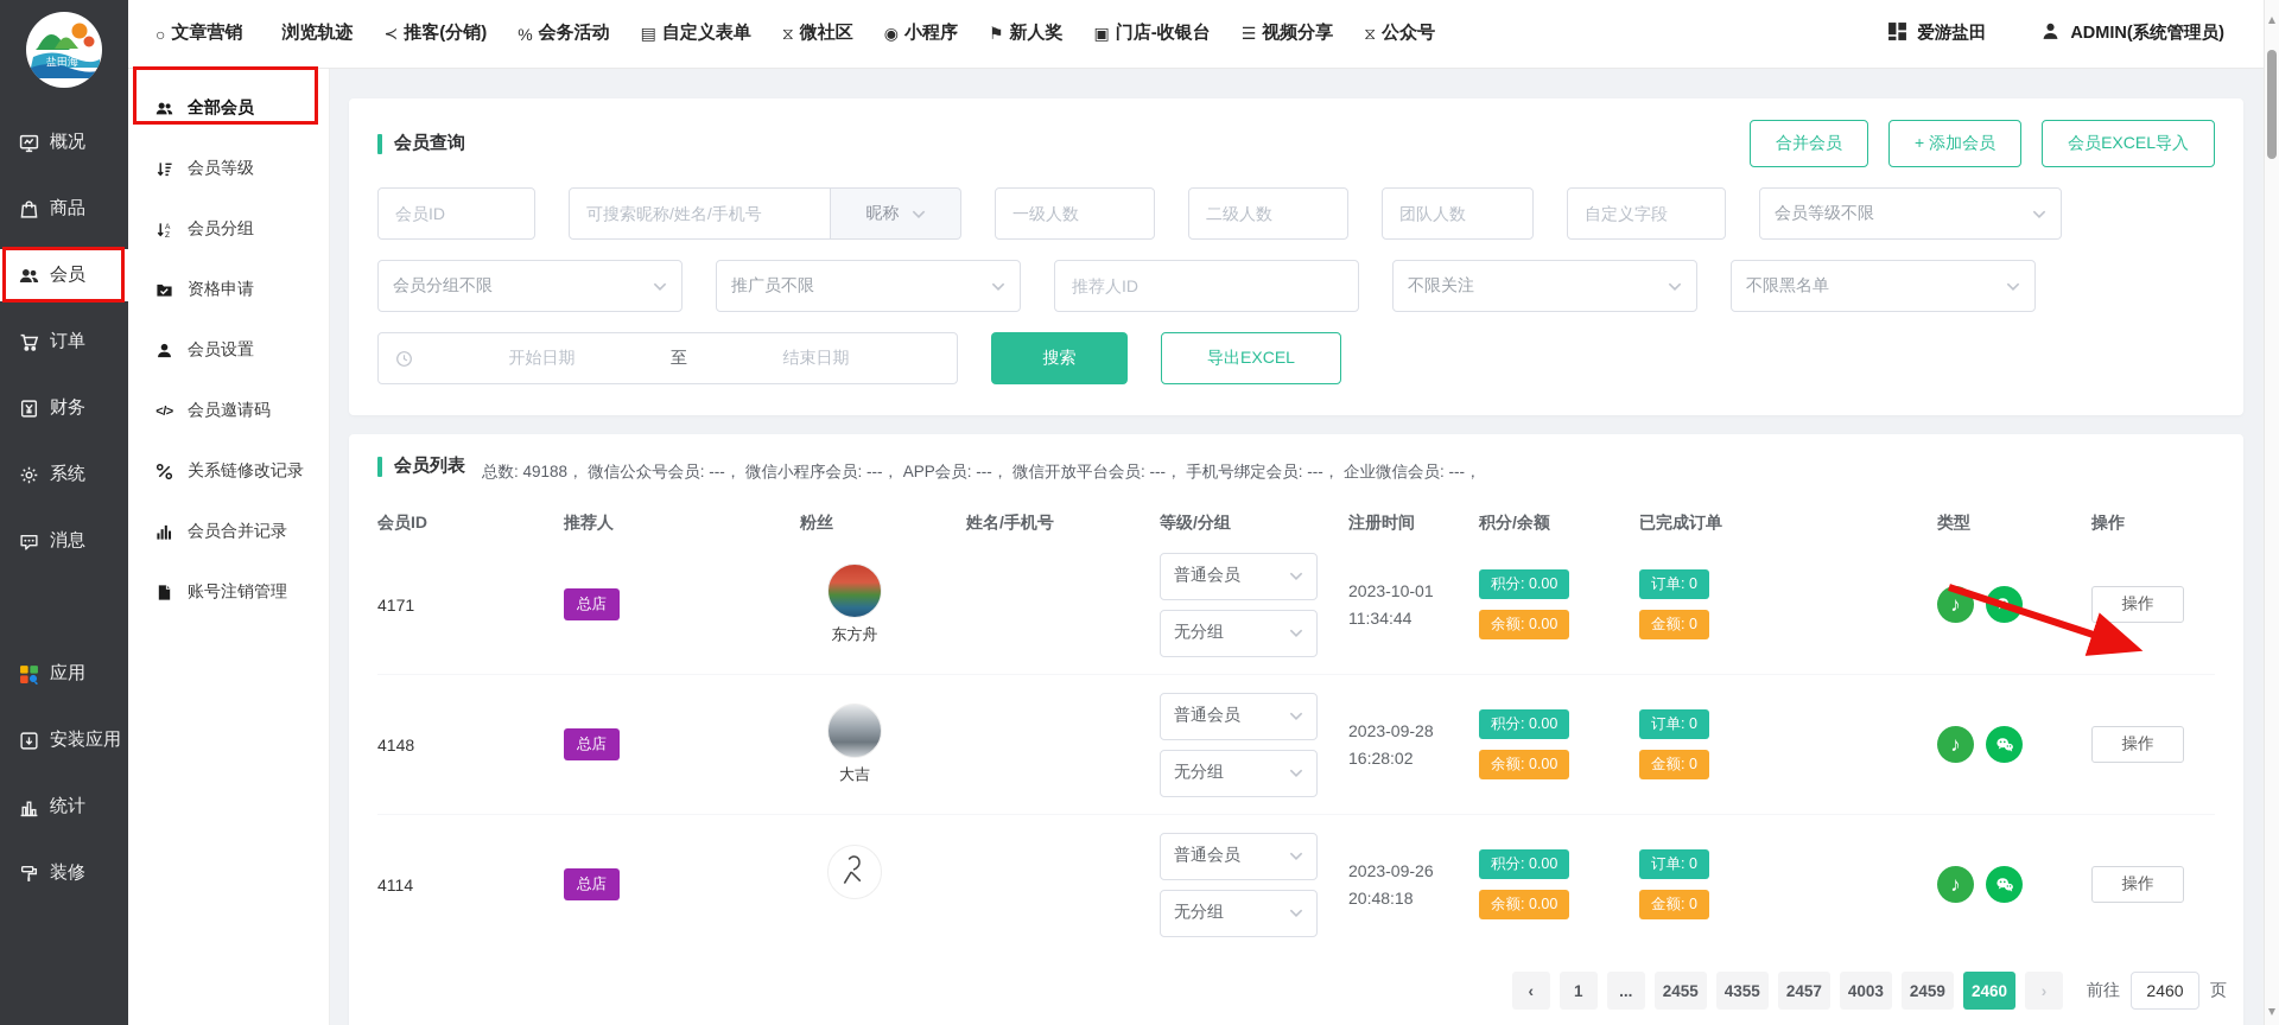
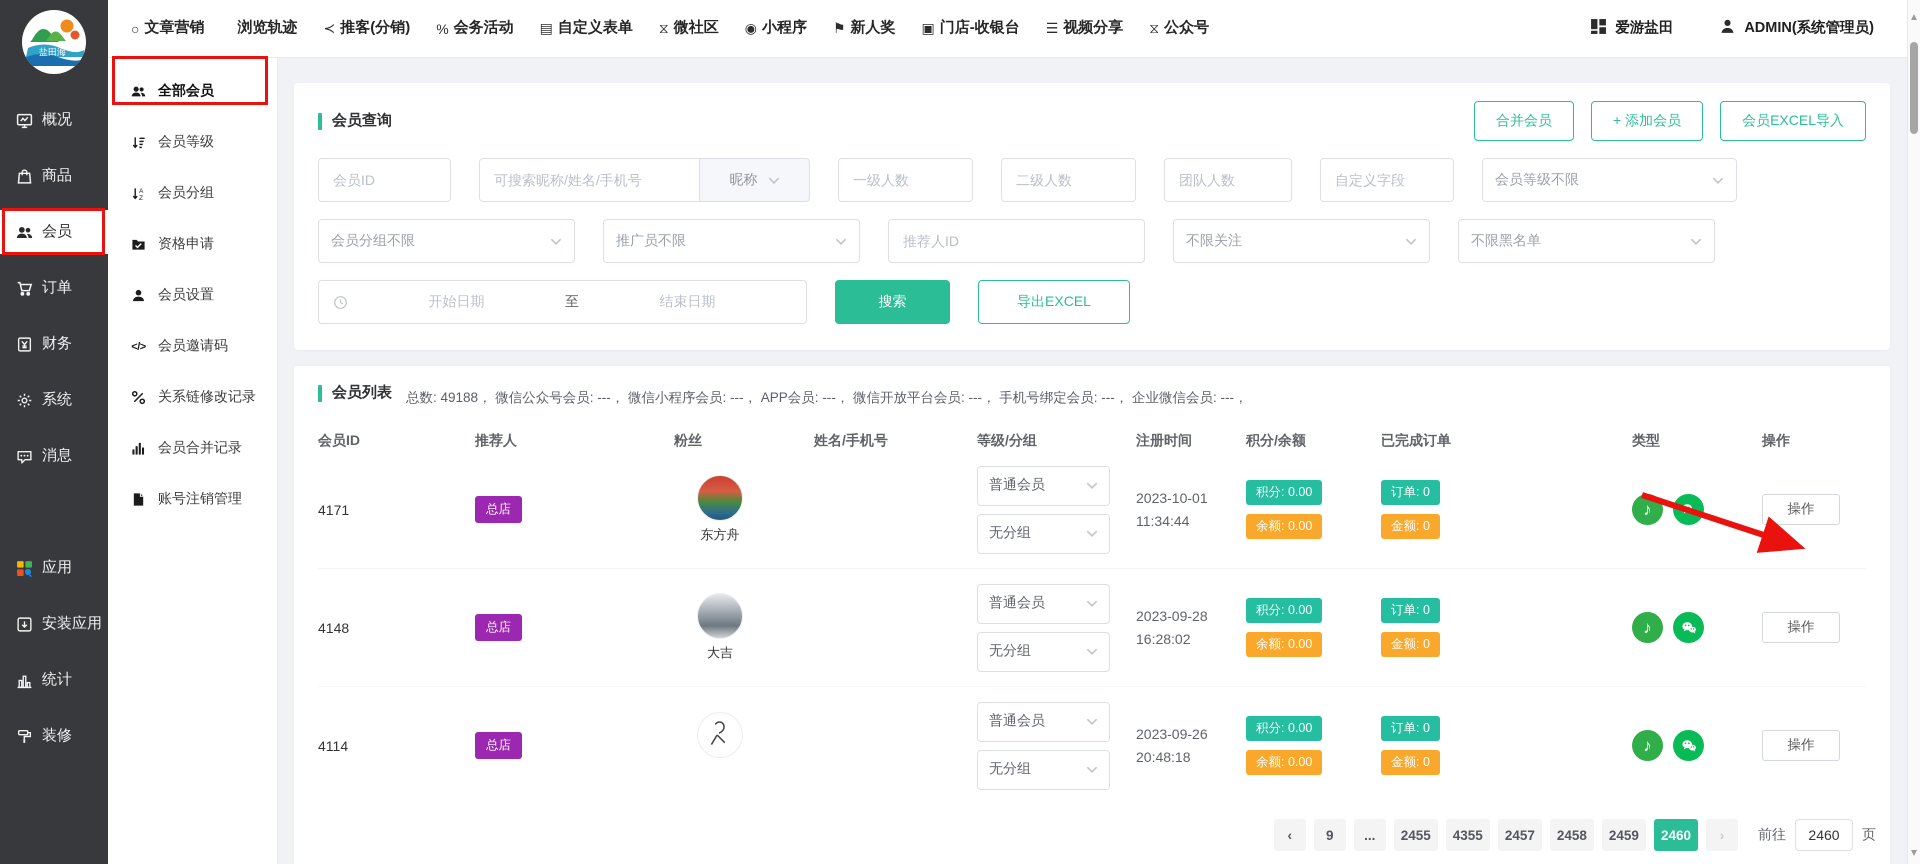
  盐田海
  概况
  商品
  会员
  订单
  财务
  系统
  消息
  应用
  安装应用
  统计
  装修
  ○
  文章营销
  浏览轨迹
  ≺
  推客(分销)
  %
  会务活动
  ▤
  自定义表单
  ⧖
  微社区
  ◉
  小程序
  ⚑
  新人奖
  ▣
  门店-收银台
  ☰
  视频分享
  ⧖
  公众号
  爱游盐田
  ADMIN(系统管理员)
  全部会员
  会员等级
  会员分组
  资格申请
  会员设置
  </>
  会员邀请码
  关系链修改记录
  会员合并记录
  账号注销管理
  会员查询
  合并会员
  + 添加会员
  会员EXCEL导入
  会员ID
  可搜索昵称/姓名/手机号
  昵称
  一级人数
  二级人数
  团队人数
  自定义字段
  会员等级不限
  会员分组不限
  推广员不限
  推荐人ID
  不限关注
  不限黑名单
  开始日期
  至
  结束日期
  搜索
  导出EXCEL
  会员列表
  总数: 49188， 微信公众号会员: ---， 微信小程序会员: ---， APP会员: ---， 微信开放平台会员: ---， 手机号绑定会员: ---， 企业微信会员: ---，
  会员ID
  推荐人
  粉丝
  姓名/手机号
  等级/分组
  注册时间
  积分/余额
  已完成订单
  类型
  操作
  4171
  总店
  东方舟
  普通会员
  无分组
  2023-10-01
  11:34:44
  积分: 0.00
  余额: 0.00
  订单: 0
  金额: 0
  ♪
  操作
  4148
  总店
  大吉
  普通会员
  无分组
  2023-09-28
  16:28:02
  积分: 0.00
  余额: 0.00
  订单: 0
  金额: 0
  ♪
  操作
  4114
  总店
  普通会员
  无分组
  2023-09-26
  20:48:18
  积分: 0.00
  余额: 0.00
  订单: 0
  金额: 0
  ♪
  操作
  ‹
- 1
+ 9
  ...
  2455
  4355
  2457
- 4003
+ 2458
  2459
  2460
  ›
  前往
  2460
  页
